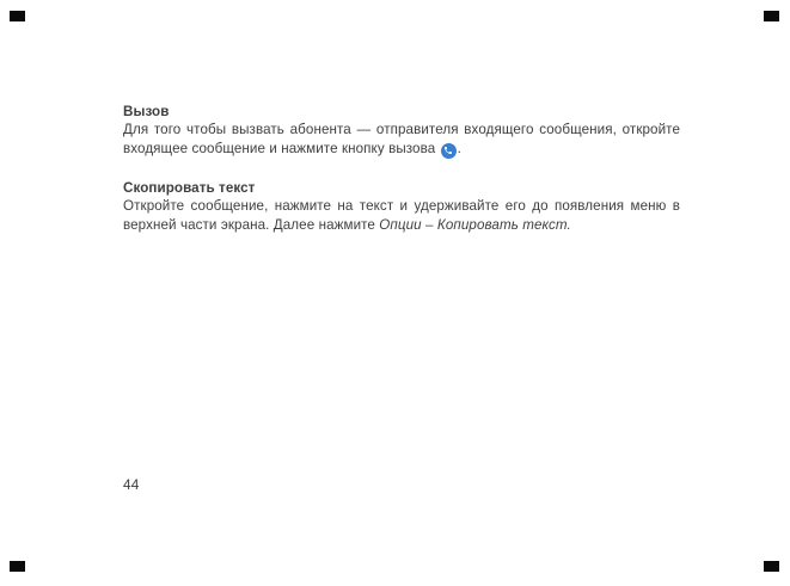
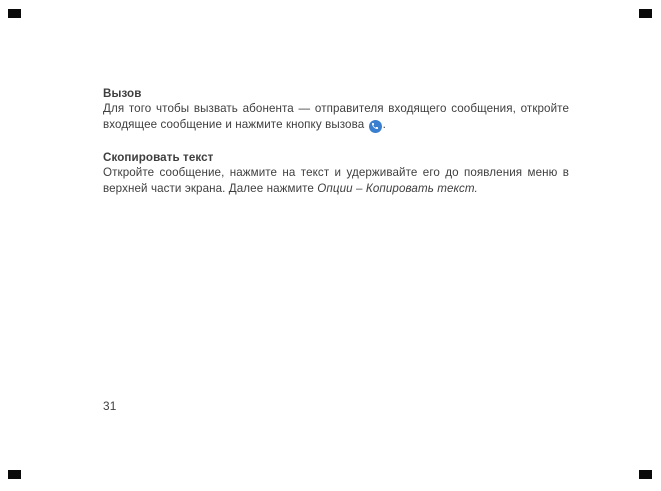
  Вызов
  Для того чтобы вызвать абонента — отправителя входящего сообщения, откройте входящее сообщение и нажмите кнопку вызова .
  Скопировать текст
  Откройте сообщение, нажмите на текст и удерживайте его до появления меню в верхней части экрана. Далее нажмите Опции – Копировать текст.
- 44
+ 31
